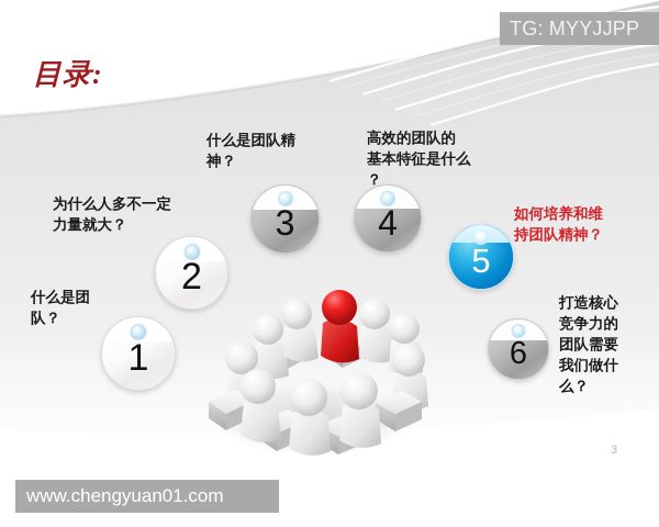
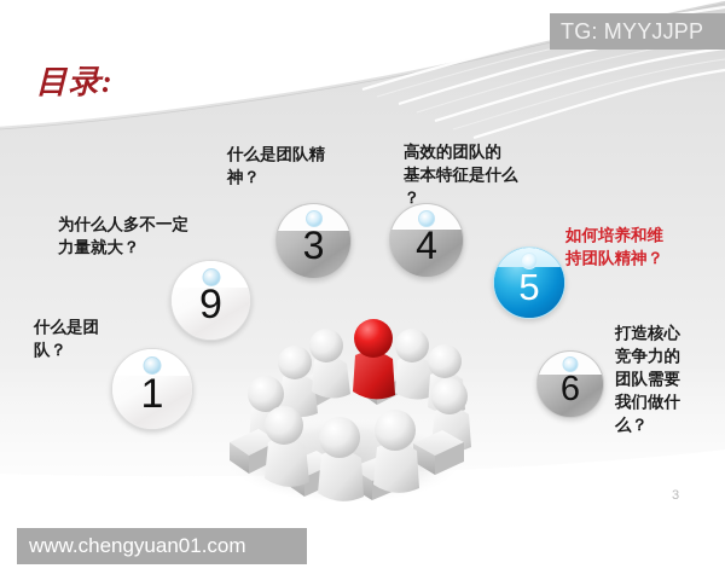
  TG: MYYJJPP
  目录:
  什么是团
  队？
  为什么人多不一定
  力量就大？
  什么是团队精
  神？
  高效的团队的
  基本特征是什么
  ？
  如何培养和维
  持团队精神？
  打造核心
  竞争力的
  团队需要
  我们做什
  么？
  1
- 2
+ 9
  3
  4
  5
  6
  www.chengyuan01.com
  3
